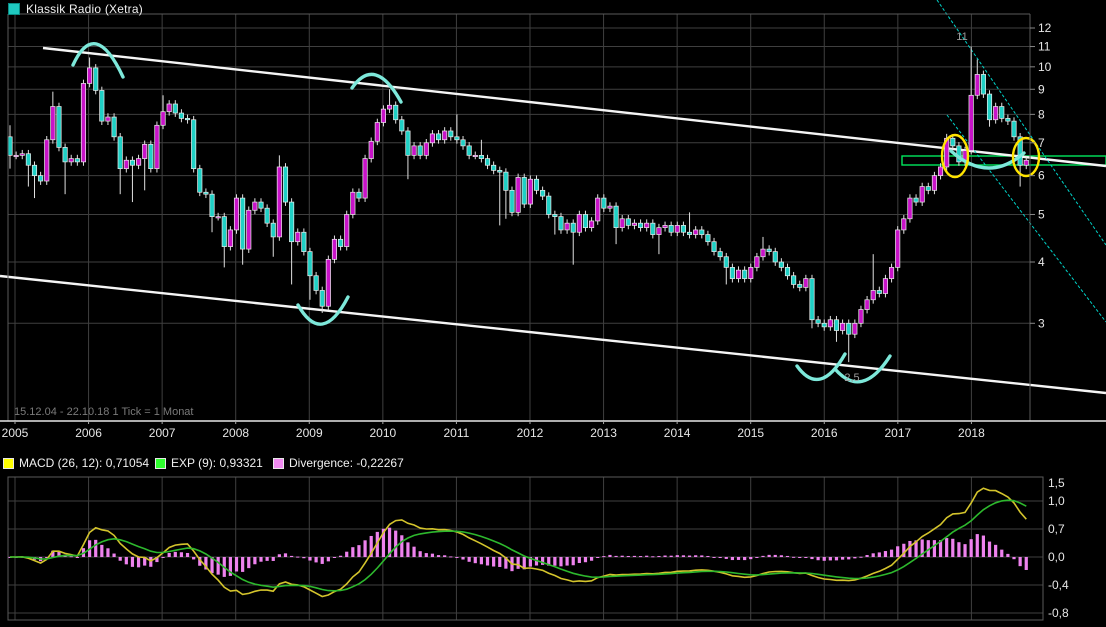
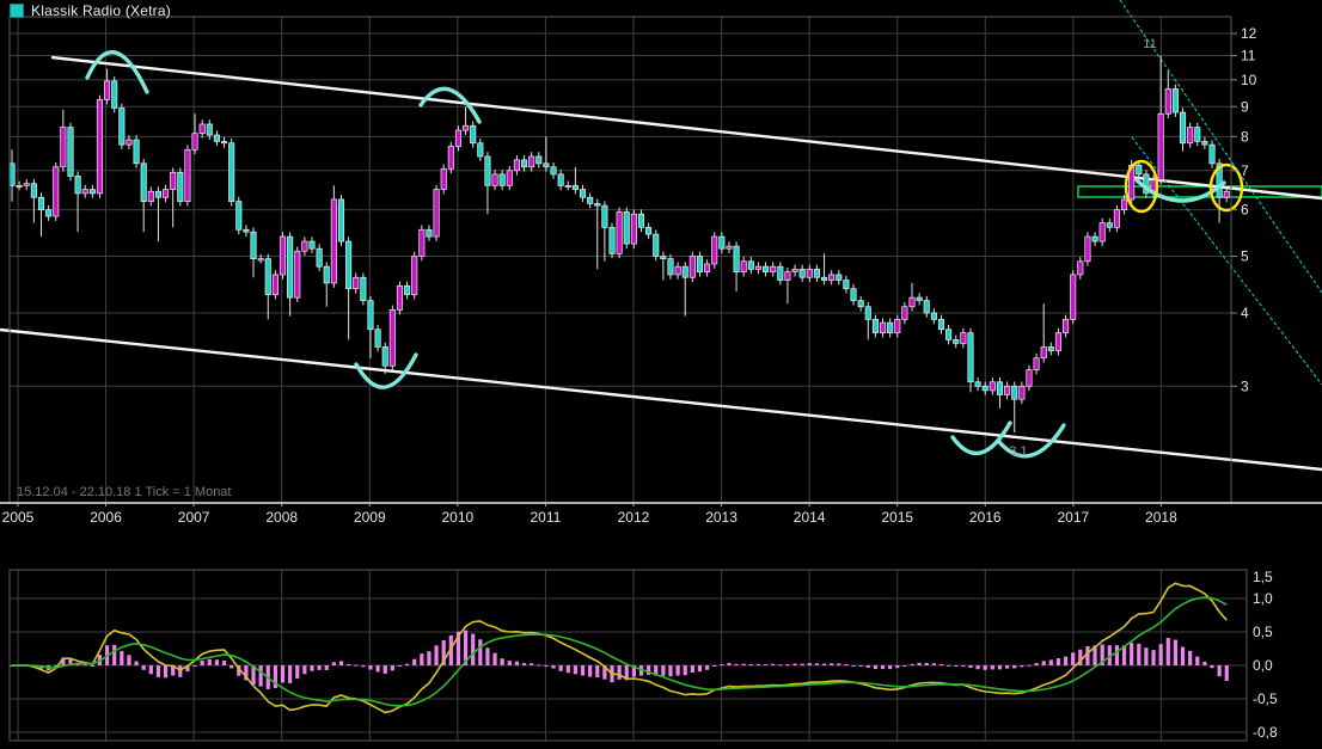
  11
- 2,5
+ 3,1
  12
  11
  10
  9
  8
  7
  6
  5
  4
  3
  2005
  2006
  2007
  2008
  2009
  2010
  2011
  2012
  2013
  2014
  2015
  2016
  2017
  2018
  1,5
  1,0
- 0,7
+ 0,5
  0,0
- -0,4
+ -0,5
  -0,8
  Klassik Radio (Xetra)
  15.12.04 - 22.10.18 1 Tick = 1 Monat
- MACD (26, 12): 0,71054
- EXP (9): 0,93321
- Divergence: -0,22267
